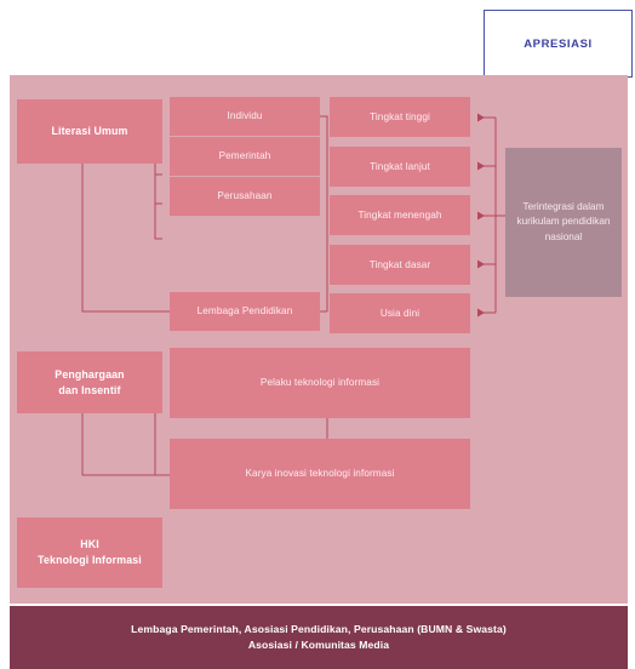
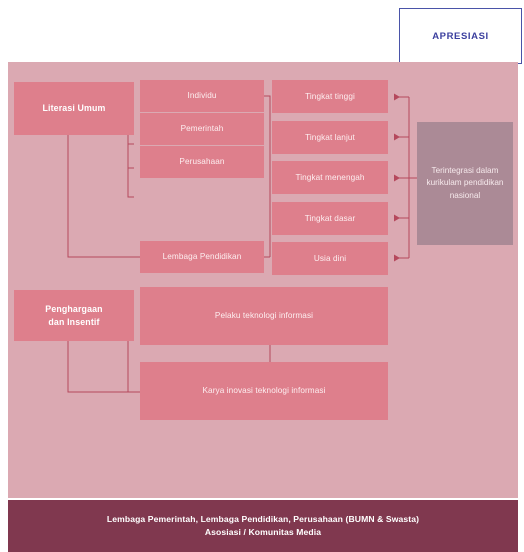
  APRESIASI
  Literasi Umum
  Penghargaan
  dan Insentif
- HKI
- Teknologi Informasi
  Individu
  Pemerintah
  Perusahaan
  Lembaga Pendidikan
  Pelaku teknologi informasi
  Karya inovasi teknologi informasi
  Tingkat tinggi
  Tingkat lanjut
  Tingkat menengah
  Tingkat dasar
  Usia dini
  Terintegrasi dalam
  kurikulam pendidikan
  nasional
- Lembaga Pemerintah, Asosiasi Pendidikan, Perusahaan (BUMN & Swasta)
+ Lembaga Pemerintah, Lembaga Pendidikan, Perusahaan (BUMN & Swasta)
  Asosiasi / Komunitas Media
